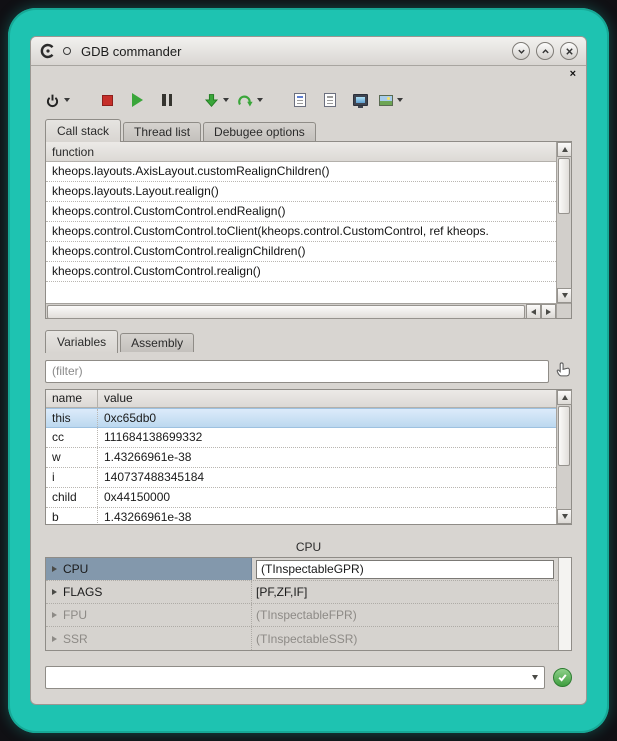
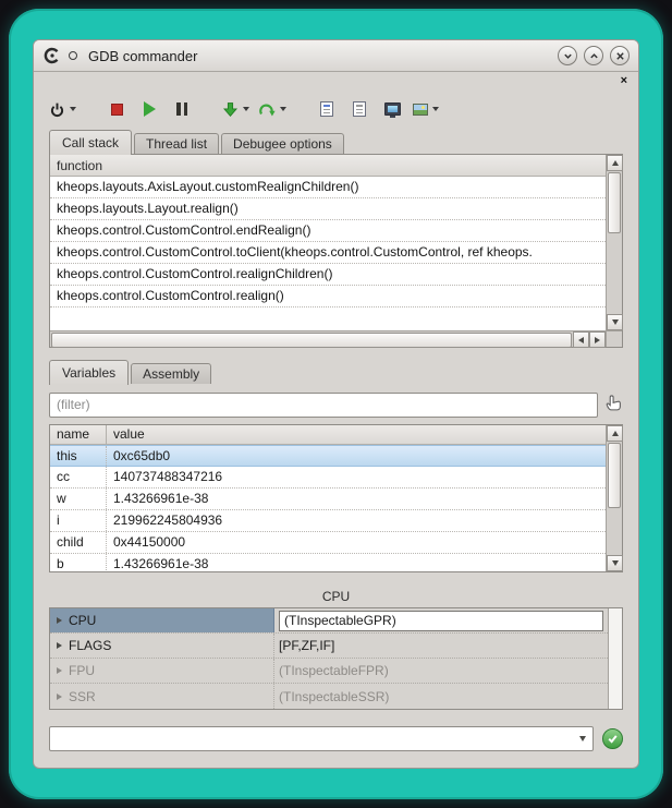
  GDB commander
  ×
  Call stack
  Thread list
  Debugee options
  function
  kheops.layouts.AxisLayout.customRealignChildren()
  kheops.layouts.Layout.realign()
  kheops.control.CustomControl.endRealign()
  kheops.control.CustomControl.toClient(kheops.control.CustomControl, ref kheops.
  kheops.control.CustomControl.realignChildren()
  kheops.control.CustomControl.realign()
  Variables
  Assembly
  (filter)
  name
  value
  this
  0xc65db0
  cc
- 111684138699332
+ 140737488347216
  w
  1.43266961e-38
  i
- 140737488345184
+ 219962245804936
  child
  0x44150000
  b
  1.43266961e-38
  CPU
  CPU
  (TInspectableGPR)
  FLAGS
  [PF,ZF,IF]
  FPU
  (TInspectableFPR)
  SSR
  (TInspectableSSR)
